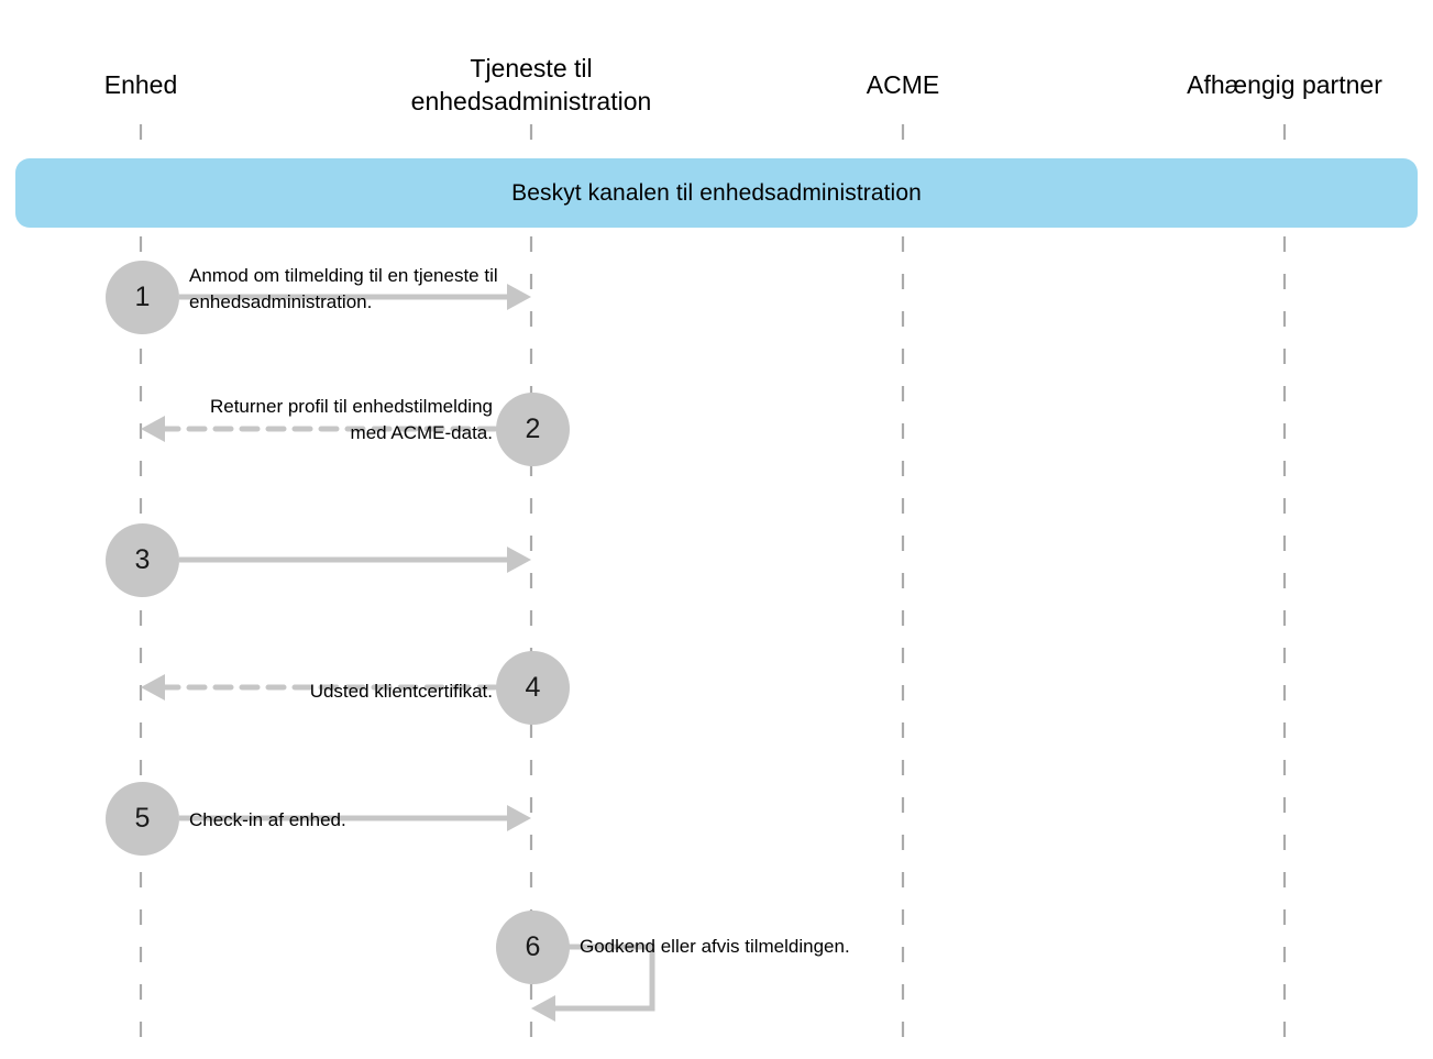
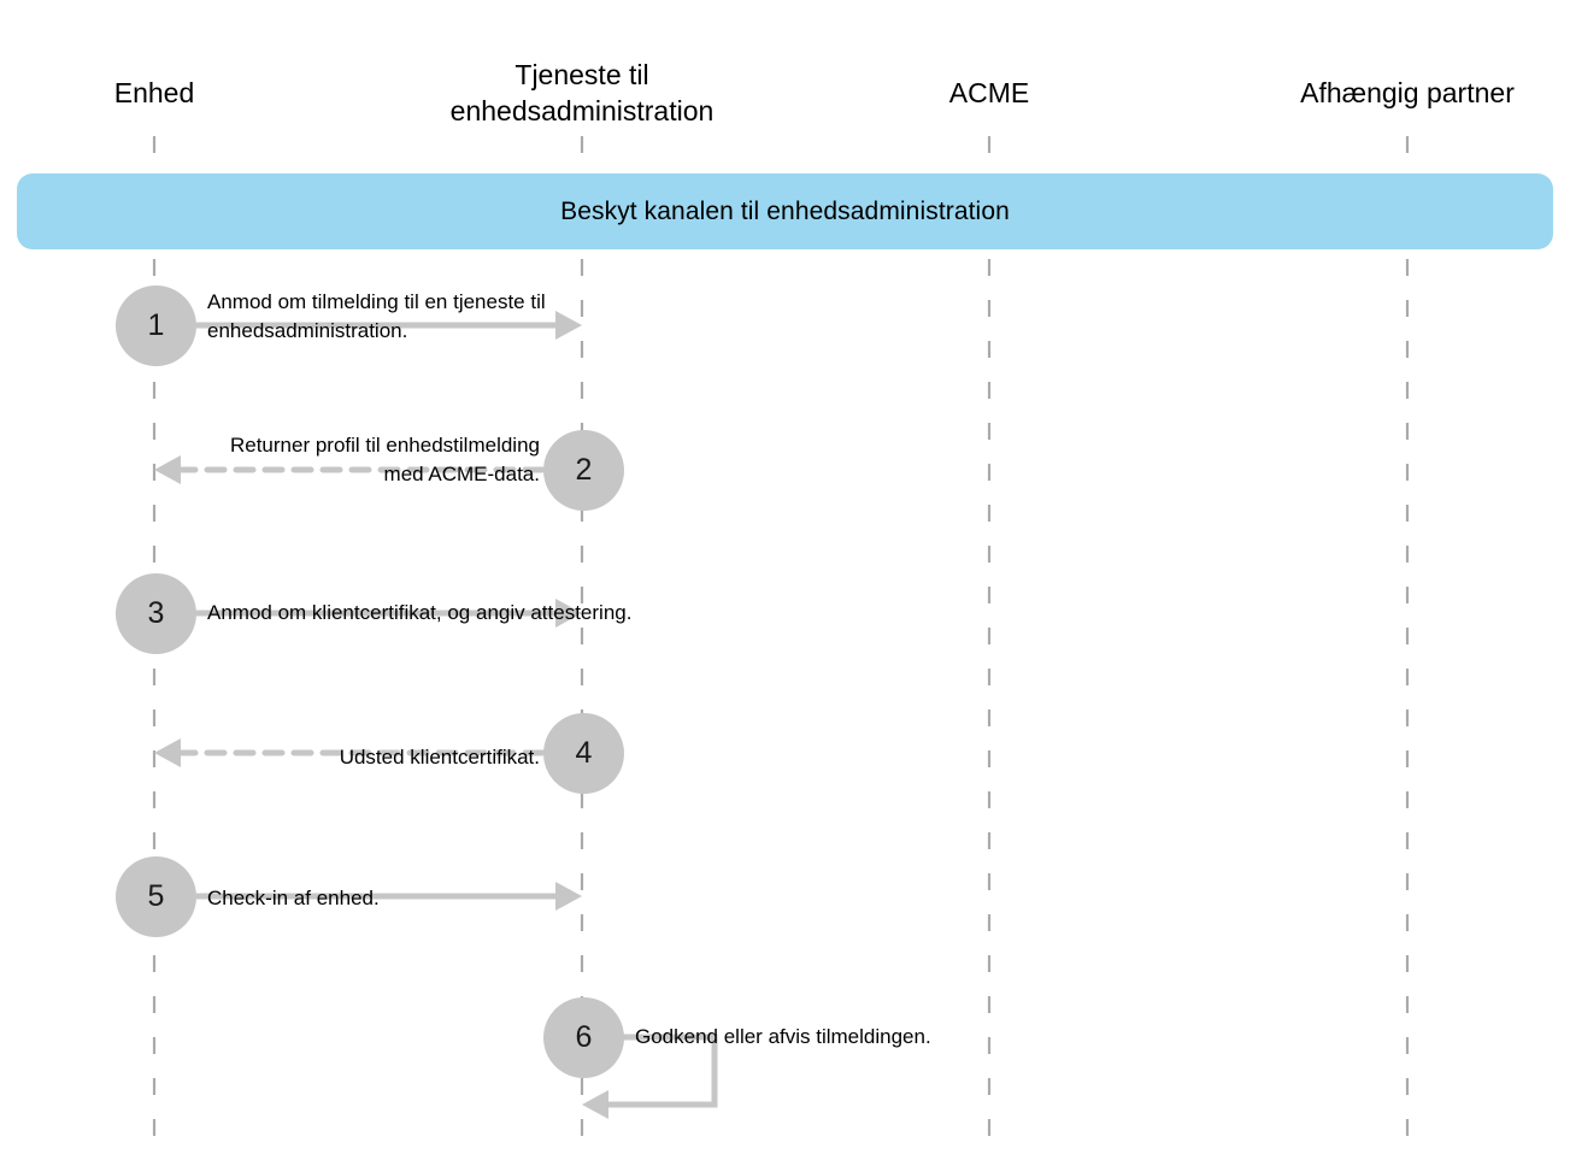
  Enhed
  Tjeneste til
  enhedsadministration
  ACME
  Afhængig partner
  Beskyt kanalen til enhedsadministration
  Anmod om tilmelding til en tjeneste til
  enhedsadministration.
  Returner profil til enhedstilmelding
  med ACME-data.
+ Anmod om klientcertifikat, og angiv attestering.
  Udsted klientcertifikat.
  Check-in af enhed.
  Godkend eller afvis tilmeldingen.
  1
  2
  3
  4
  5
  6
